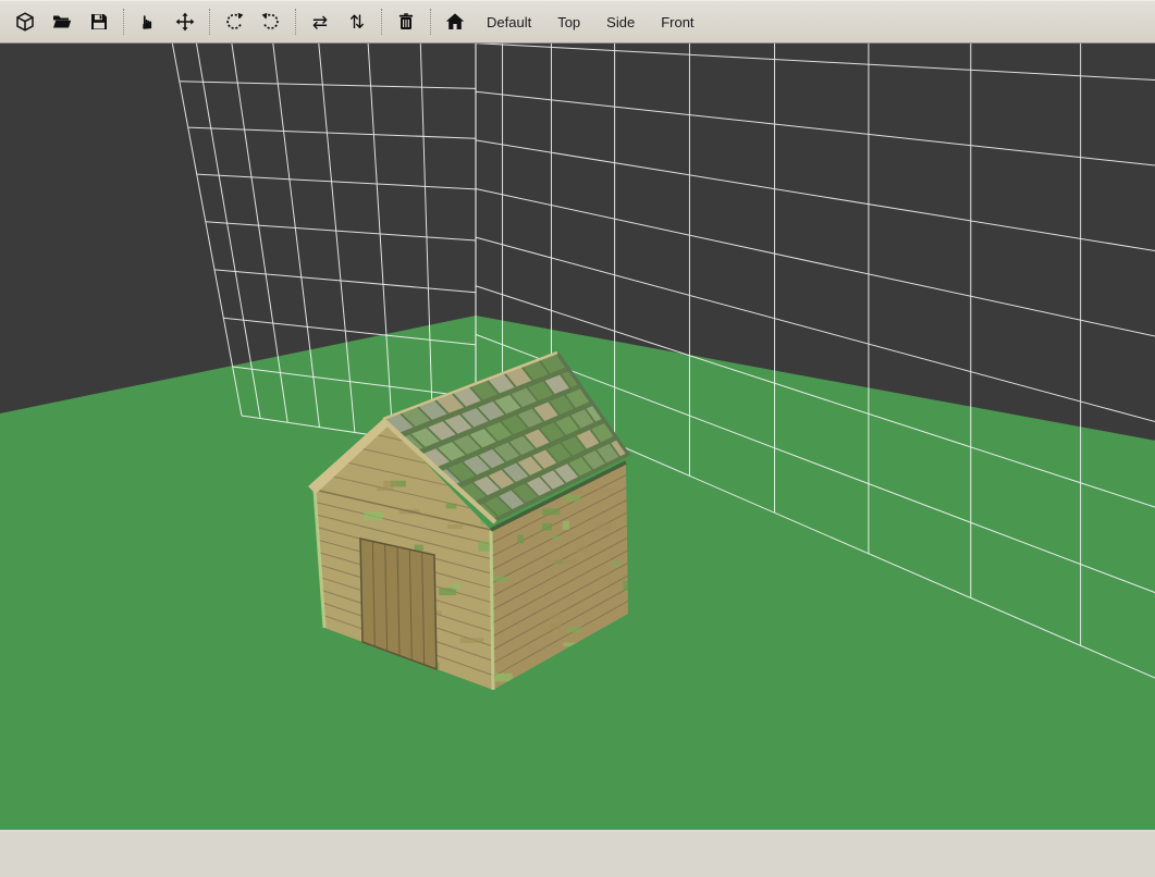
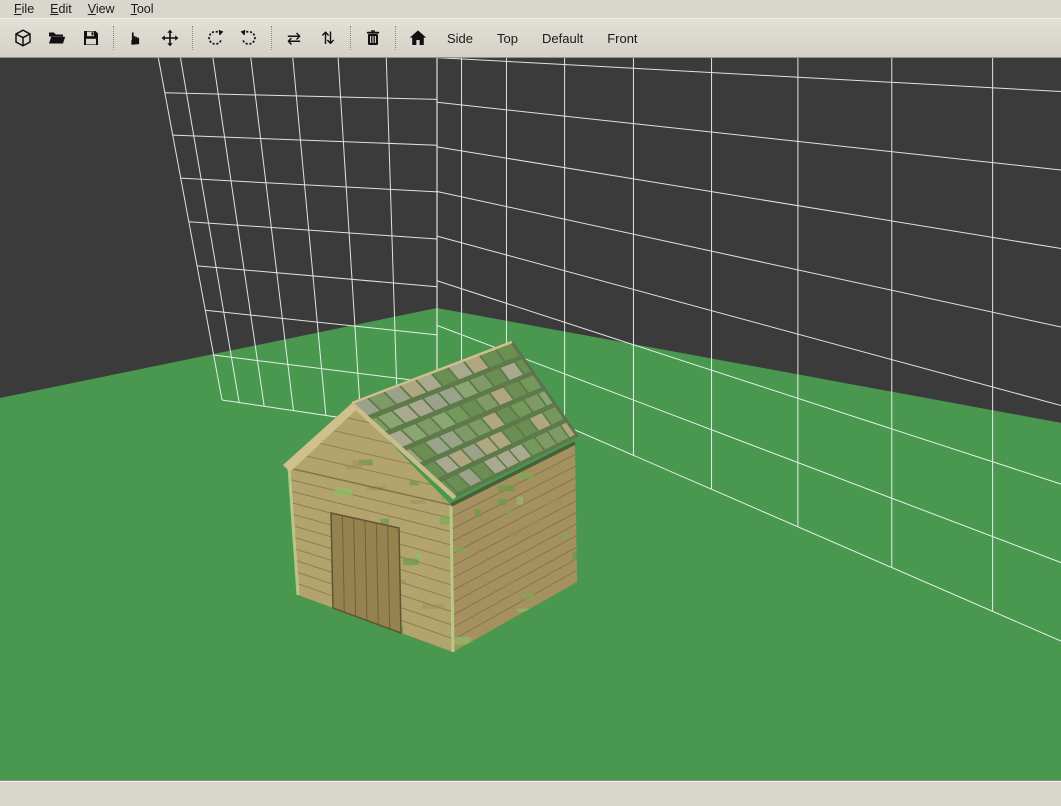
+ File
+ Edit
+ View
+ Tool
  ⇄
  ⇅
- Default
+ Side
  Top
- Side
+ Default
  Front
